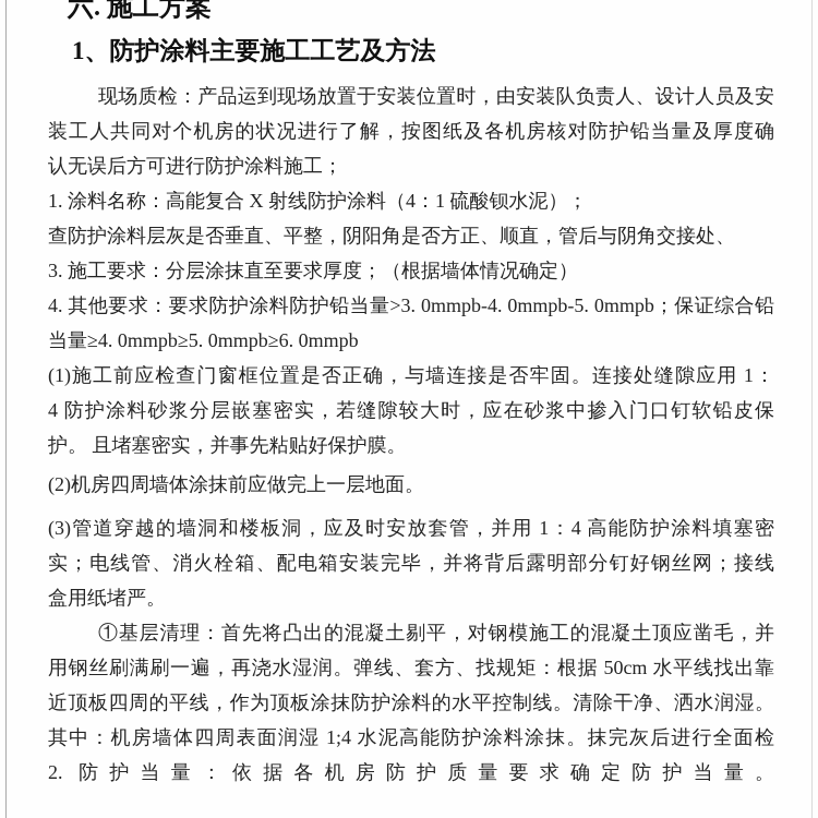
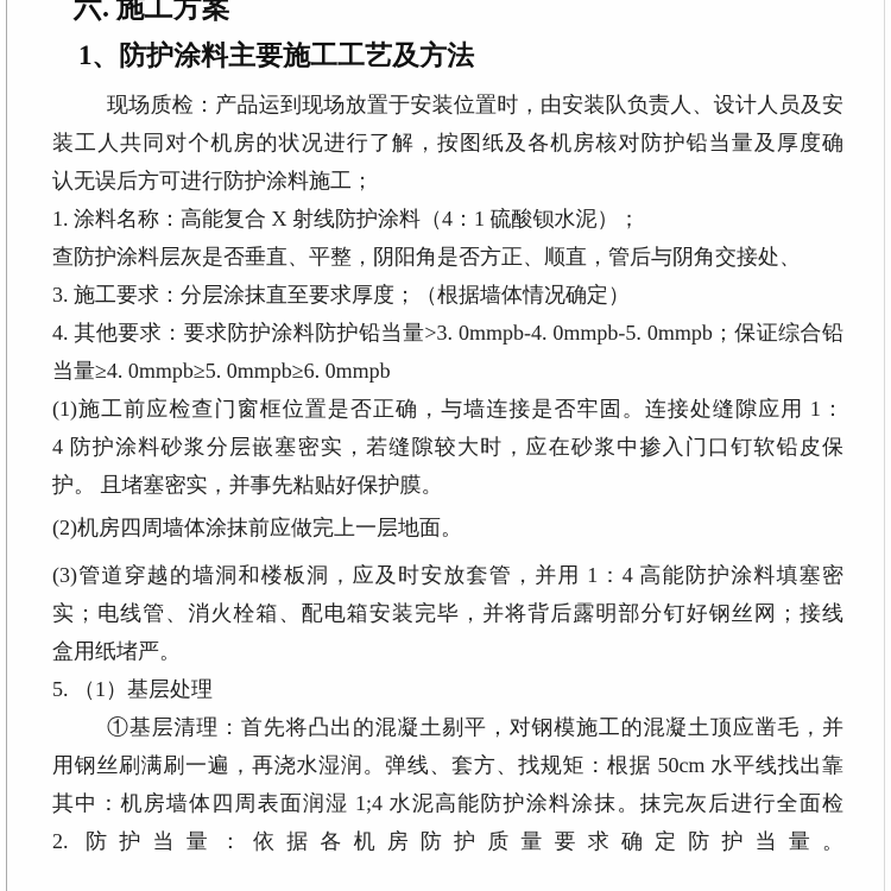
  六. 施工方案
  1、防护涂料主要施工工艺及方法
  现场质检：产品运到现场放置于安装位置时，由安装队负责人、设计人员及安
  装工人共同对个机房的状况进行了解，按图纸及各机房核对防护铅当量及厚度确
  认无误后方可进行防护涂料施工；
  1. 涂料名称：高能复合 X 射线防护涂料（4：1 硫酸钡水泥）；
  查防护涂料层灰是否垂直、平整，阴阳角是否方正、顺直，管后与阴角交接处、
  3. 施工要求：分层涂抹直至要求厚度；（根据墙体情况确定）
  4. 其他要求：要求防护涂料防护铅当量>3. 0mmpb-4. 0mmpb-5. 0mmpb；保证综合铅
  当量≥4. 0mmpb≥5. 0mmpb≥6. 0mmpb
  (1)施工前应检查门窗框位置是否正确，与墙连接是否牢固。连接处缝隙应用 1：
  4 防护涂料砂浆分层嵌塞密实，若缝隙较大时，应在砂浆中掺入门口钉软铅皮保
  护。 且堵塞密实，并事先粘贴好保护膜。
  (2)机房四周墙体涂抹前应做完上一层地面。
  (3)管道穿越的墙洞和楼板洞，应及时安放套管，并用 1：4 高能防护涂料填塞密
  实；电线管、消火栓箱、配电箱安装完毕，并将背后露明部分钉好钢丝网；接线
  盒用纸堵严。
+ 5. （1）基层处理
  ①基层清理：首先将凸出的混凝土剔平，对钢模施工的混凝土顶应凿毛，并
  用钢丝刷满刷一遍，再浇水湿润。弹线、套方、找规矩：根据 50cm 水平线找出靠
- 近顶板四周的平线，作为顶板涂抹防护涂料的水平控制线。清除干净、洒水润湿。
  其中：机房墙体四周表面润湿 1;4 水泥高能防护涂料涂抹。抹完灰后进行全面检
  2. 防护当量：依据各机房防护质量要求确定防护当量。
